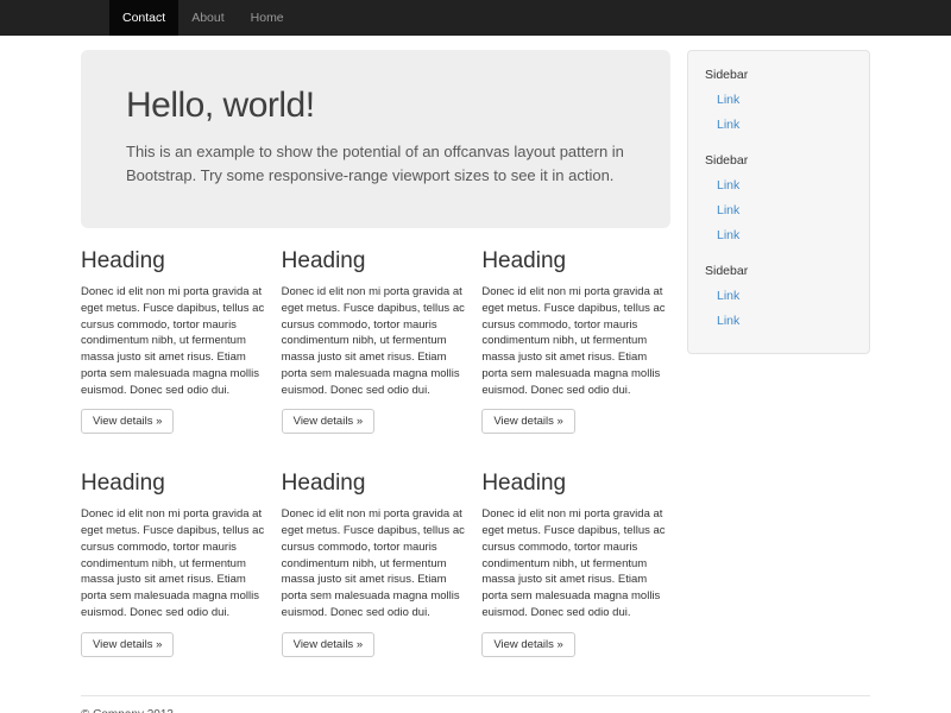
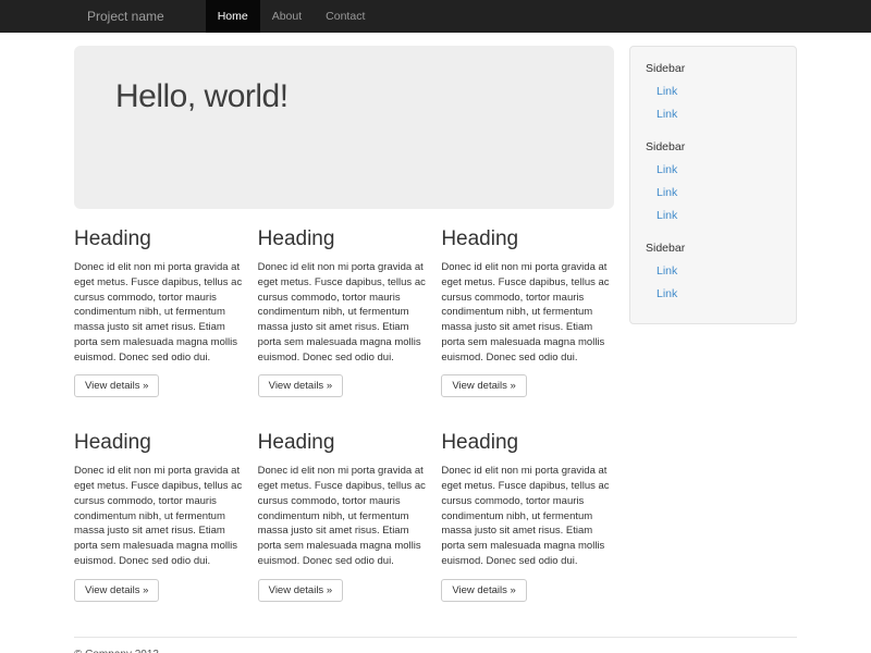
+ Project name
- Contact
+ Home
  About
- Home
+ Contact
  Hello, world!
- This is an example to show the potential of an offcanvas layout pattern in Bootstrap. Try some responsive-range viewport sizes to see it in action.
  Heading
  Donec id elit non mi porta gravida at eget metus. Fusce dapibus, tellus ac cursus commodo, tortor mauris condimentum nibh, ut fermentum massa justo sit amet risus. Etiam porta sem malesuada magna mollis euismod. Donec sed odio dui.
  View details »
  Heading
  Donec id elit non mi porta gravida at eget metus. Fusce dapibus, tellus ac cursus commodo, tortor mauris condimentum nibh, ut fermentum massa justo sit amet risus. Etiam porta sem malesuada magna mollis euismod. Donec sed odio dui.
  View details »
  Heading
  Donec id elit non mi porta gravida at eget metus. Fusce dapibus, tellus ac cursus commodo, tortor mauris condimentum nibh, ut fermentum massa justo sit amet risus. Etiam porta sem malesuada magna mollis euismod. Donec sed odio dui.
  View details »
  Heading
  Donec id elit non mi porta gravida at eget metus. Fusce dapibus, tellus ac cursus commodo, tortor mauris condimentum nibh, ut fermentum massa justo sit amet risus. Etiam porta sem malesuada magna mollis euismod. Donec sed odio dui.
  View details »
  Heading
  Donec id elit non mi porta gravida at eget metus. Fusce dapibus, tellus ac cursus commodo, tortor mauris condimentum nibh, ut fermentum massa justo sit amet risus. Etiam porta sem malesuada magna mollis euismod. Donec sed odio dui.
  View details »
  Heading
  Donec id elit non mi porta gravida at eget metus. Fusce dapibus, tellus ac cursus commodo, tortor mauris condimentum nibh, ut fermentum massa justo sit amet risus. Etiam porta sem malesuada magna mollis euismod. Donec sed odio dui.
  View details »
  Sidebar
  Link
  Link
  Sidebar
  Link
  Link
  Link
  Sidebar
  Link
  Link
